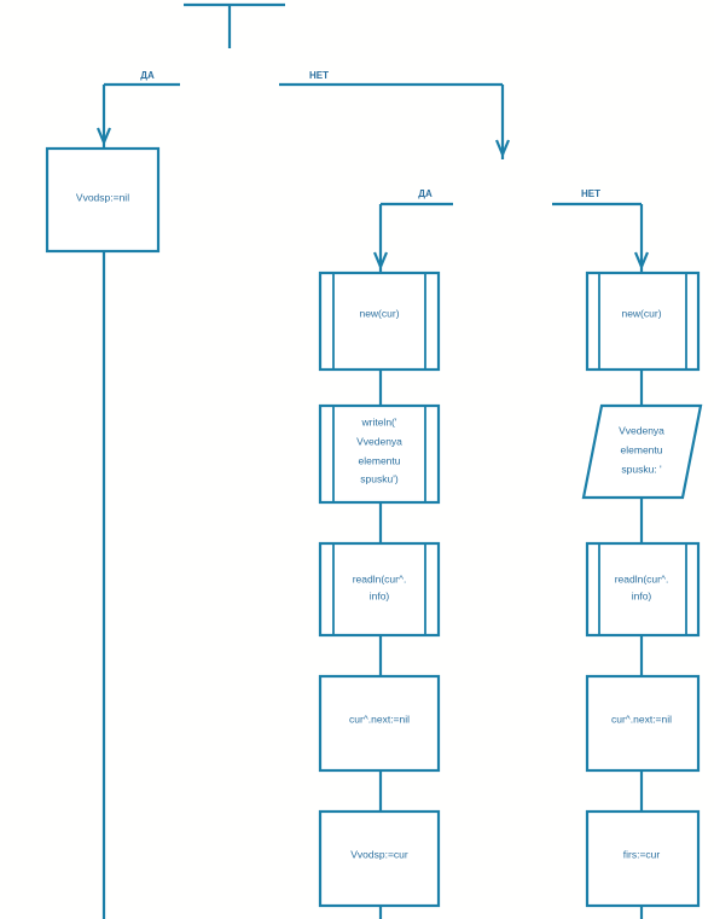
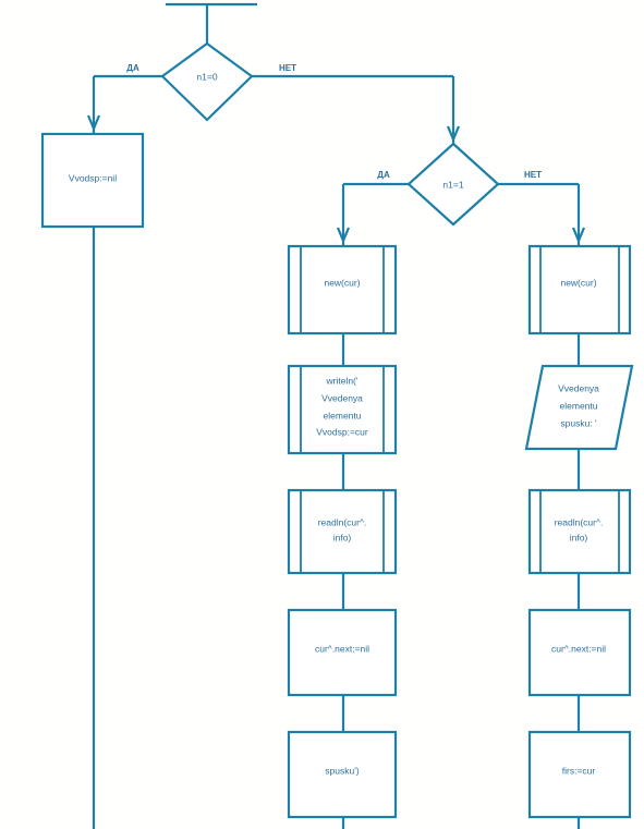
+ n1=0
  ДА
  НЕТ
  Vvodsp:=nil
+ n1=1
  ДА
  НЕТ
  new(cur)
  writeln('
  Vvedenya
  elementu
- spusku')
+ Vvodsp:=cur
  readln(cur^.
  info)
  cur^.next:=nil
- Vvodsp:=cur
+ spusku')
  new(cur)
  Vvedenya
  elementu
  spusku: '
  readln(cur^.
  info)
  cur^.next:=nil
  firs:=cur
